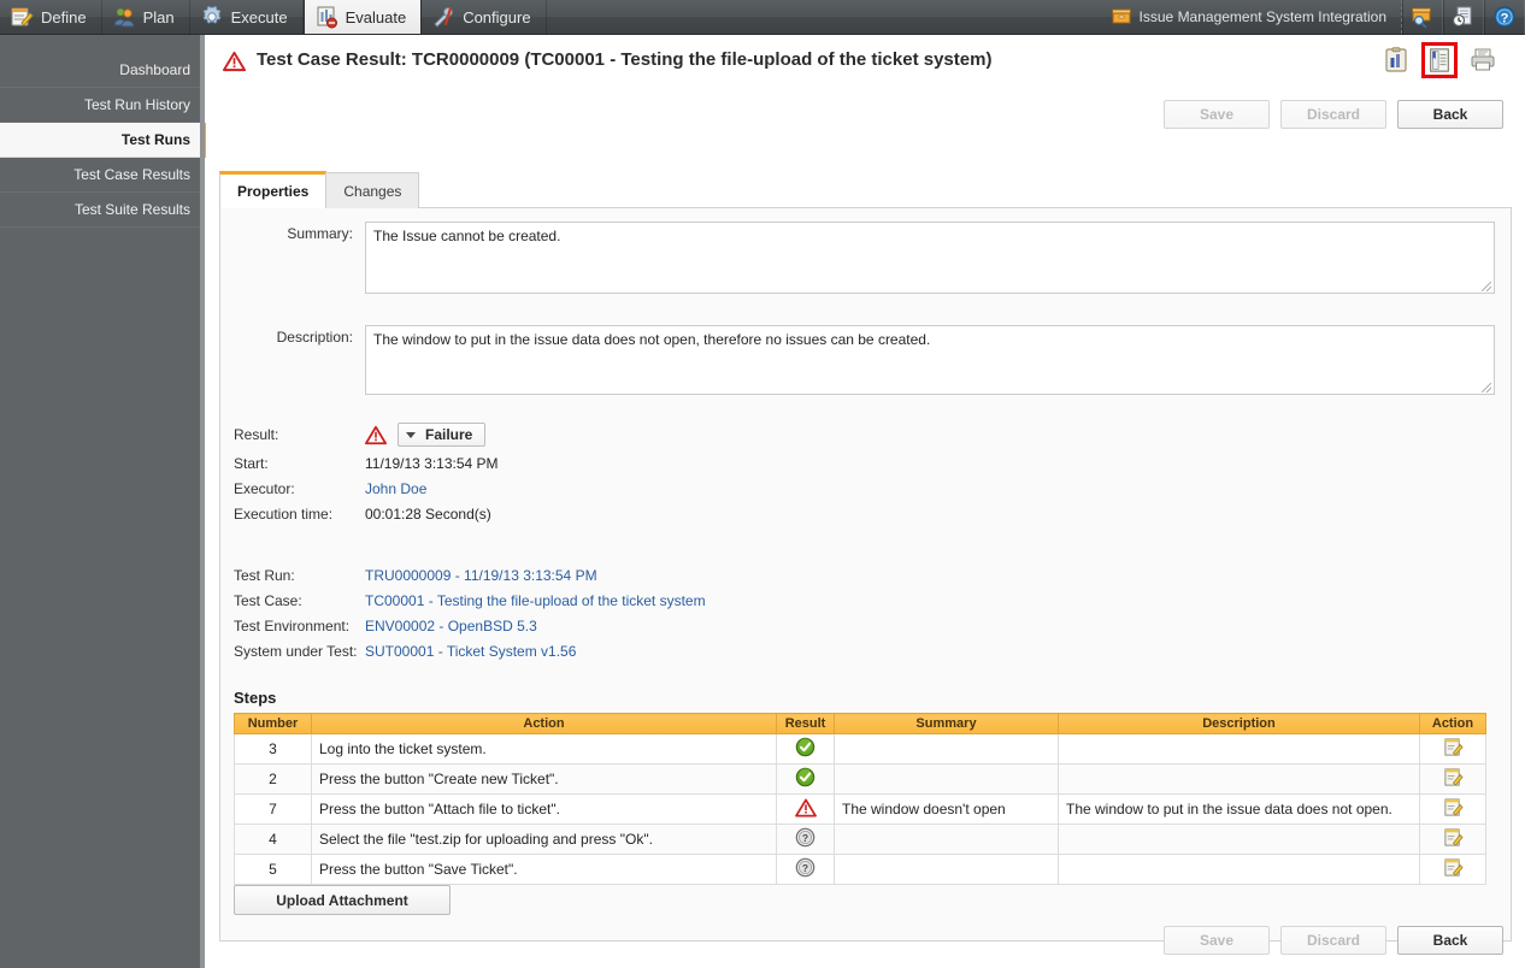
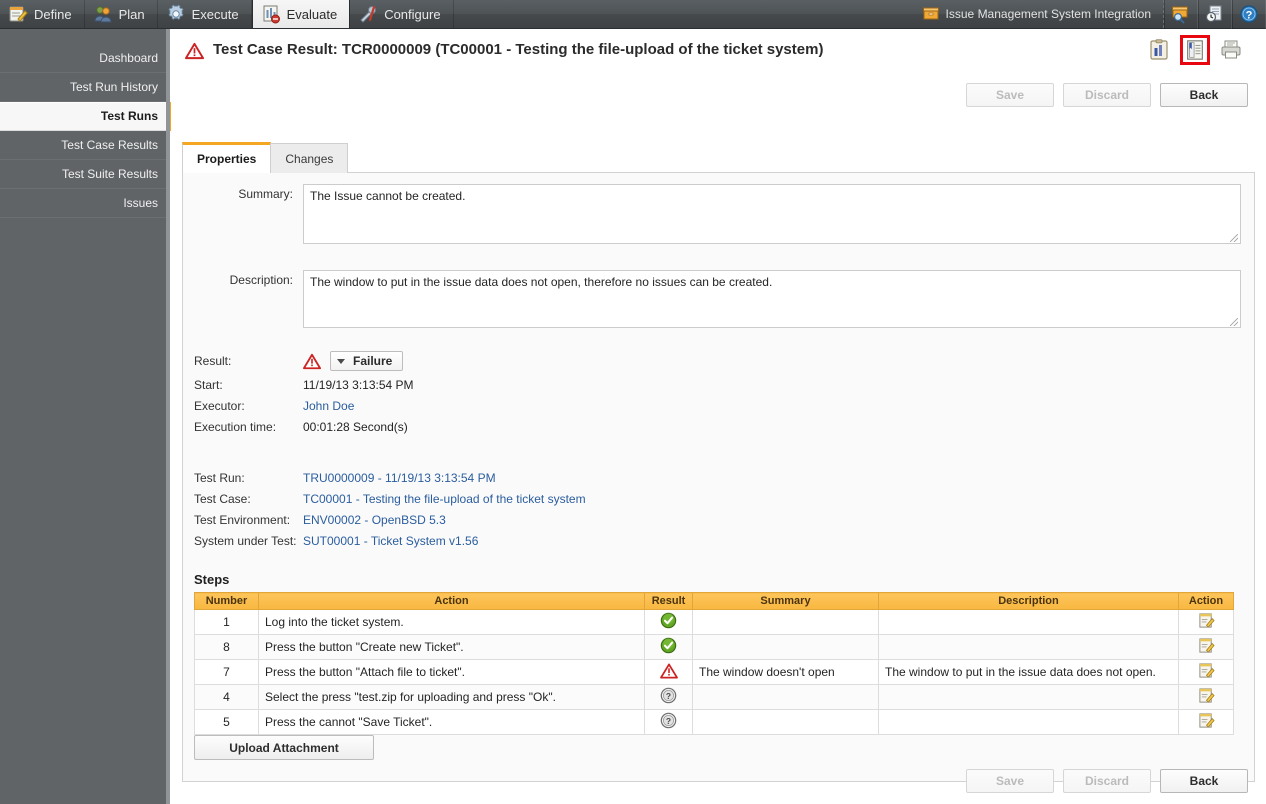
  Define
  Plan
  Execute
  Evaluate
  Configure
  Issue Management System Integration
  ?
  Dashboard
  Test Run History
  Test Runs
  Test Case Results
  Test Suite Results
+ Issues
  Test Case Result: TCR0000009 (TC00001 - Testing the file-upload of the ticket system)
  Save
  Discard
  Back
  Properties
  Changes
  Summary:
  The Issue cannot be created.
  Description:
  The window to put in the issue data does not open, therefore no issues can be created.
  Result:
  Failure
  Start:
  11/19/13 3:13:54 PM
  Executor:
  John Doe
  Execution time:
  00:01:28 Second(s)
  Test Run:
  TRU0000009 - 11/19/13 3:13:54 PM
  Test Case:
  TC00001 - Testing the file-upload of the ticket system
  Test Environment:
  ENV00002 - OpenBSD 5.3
  System under Test:
  SUT00001 - Ticket System v1.56
  Steps
  Number	Action	Result	Summary	Description	Action
- 3	Log into the ticket system.
+ 1	Log into the ticket system.
- 2	Press the button "Create new Ticket".
+ 8	Press the button "Create new Ticket".
  7	Press the button "Attach file to ticket".		The window doesn't open	The window to put in the issue data does not open.
- 4	Select the file "test.zip for uploading and press "Ok".	?
+ 4	Select the press "test.zip for uploading and press "Ok".	?
- 5	Press the button "Save Ticket".	?
+ 5	Press the cannot "Save Ticket".	?
  Upload Attachment
  Save
  Discard
  Back
